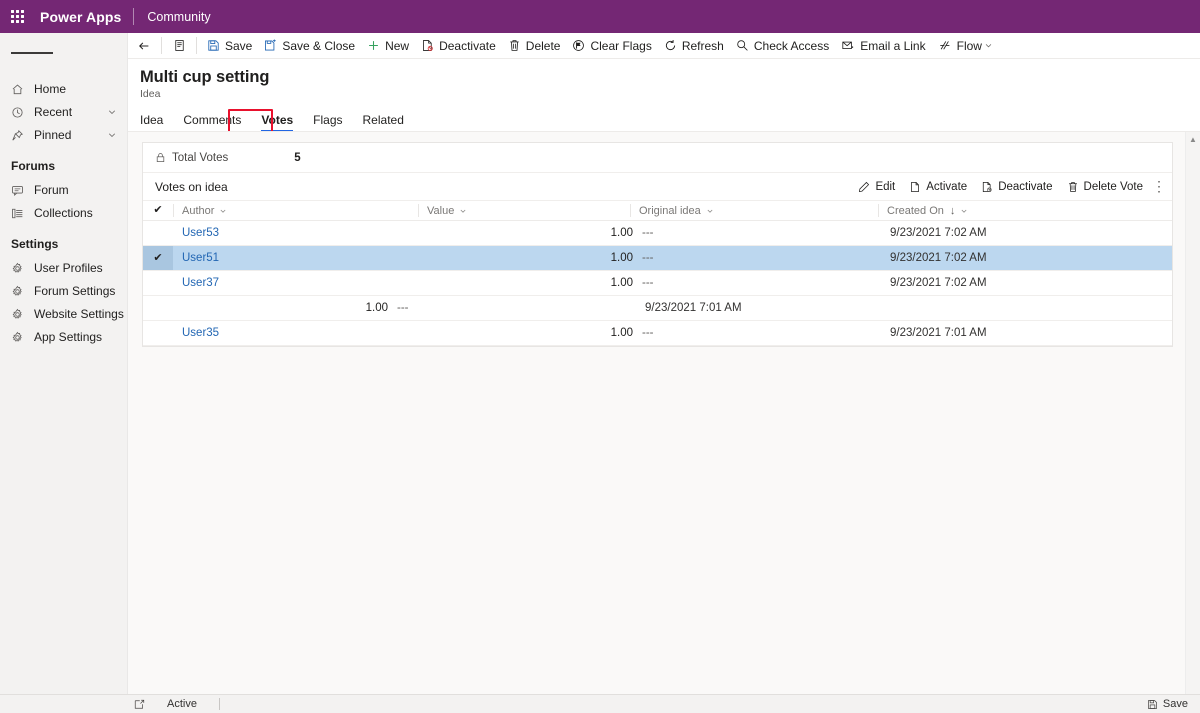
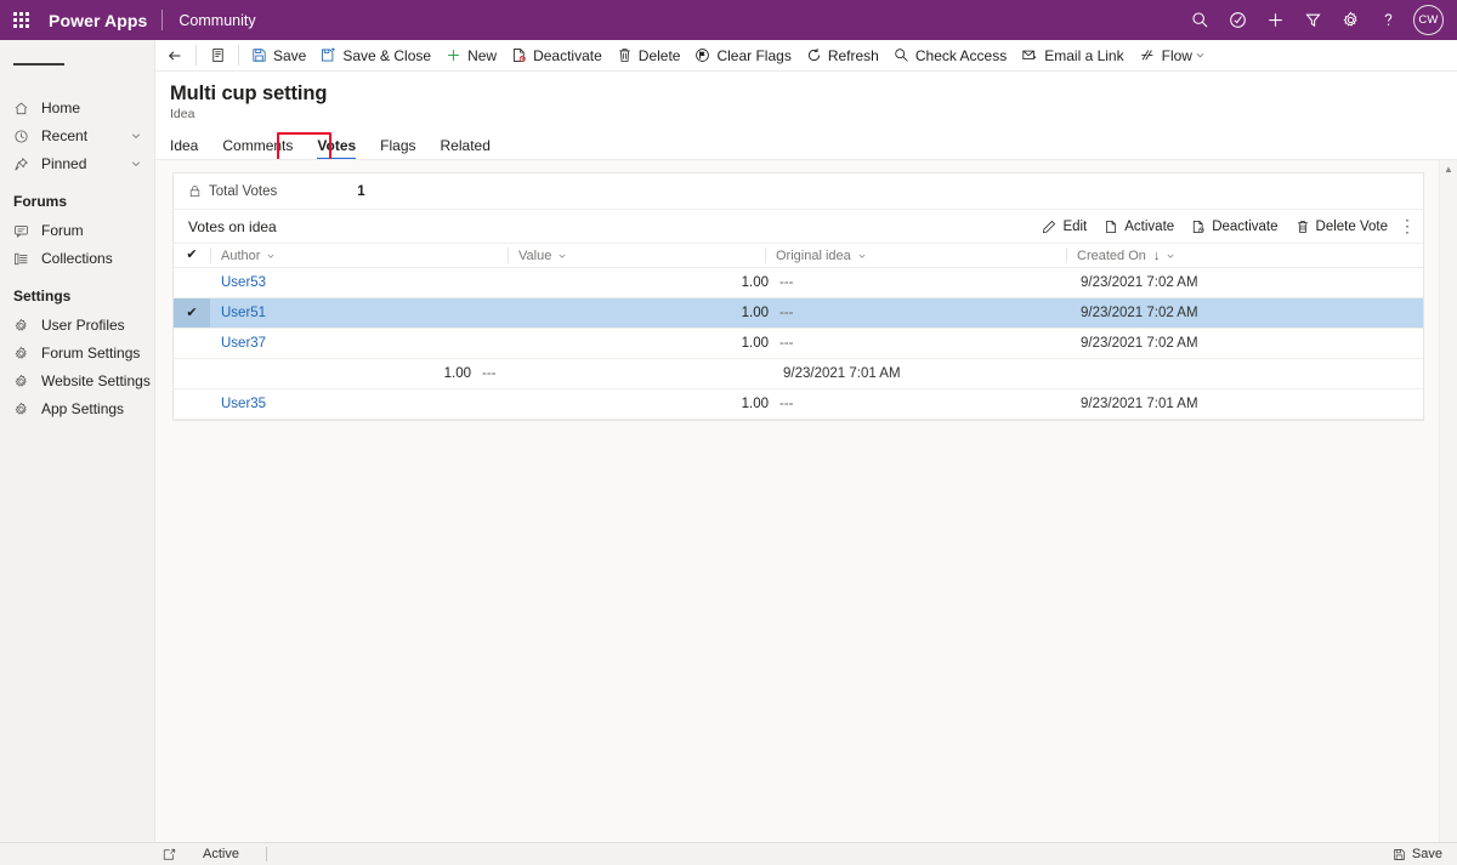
  Power Apps
  Community
+ CW
  Home
  Recent
  Pinned
  Forums
  Forum
  Collections
  Settings
  User Profiles
  Forum Settings
  Website Settings
  App Settings
  Save
  Save & Close
  New
  Deactivate
  Delete
  Clear Flags
  Refresh
  Check Access
  Email a Link
  Flow
  Multi cup setting
  Idea
  Idea
  Comments
  Votes
  Flags
  Related
  Total Votes
- 5
+ 1
  Votes on idea
  Edit
  Activate
  Deactivate
  Delete Vote
  ⋮
  ✔
  Author
  Value
  Original idea
  Created On
  ↓
  User53
  1.00
  ---
  9/23/2021 7:02 AM
  ✔
  User51
  1.00
  ---
  9/23/2021 7:02 AM
  User37
  1.00
  ---
  9/23/2021 7:02 AM
  1.00
  ---
  9/23/2021 7:01 AM
  User35
  1.00
  ---
  9/23/2021 7:01 AM
  ▲
  Active
  Save
